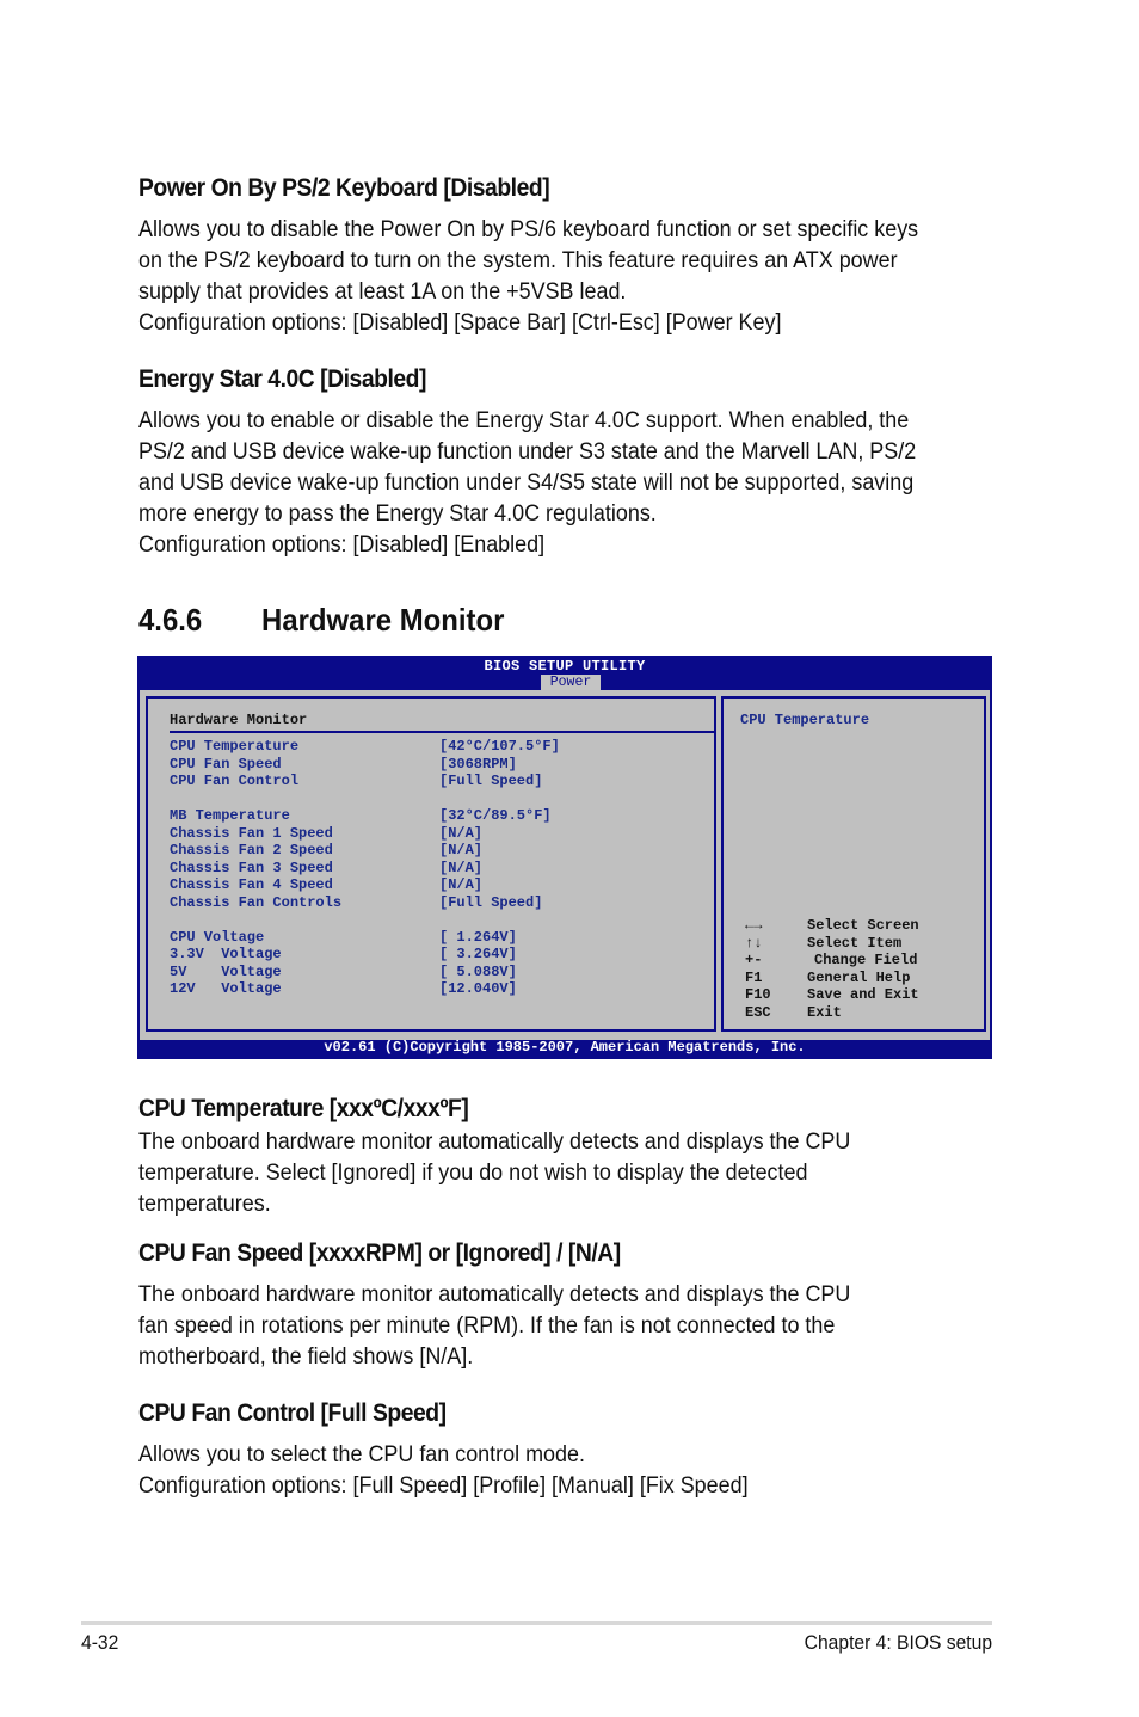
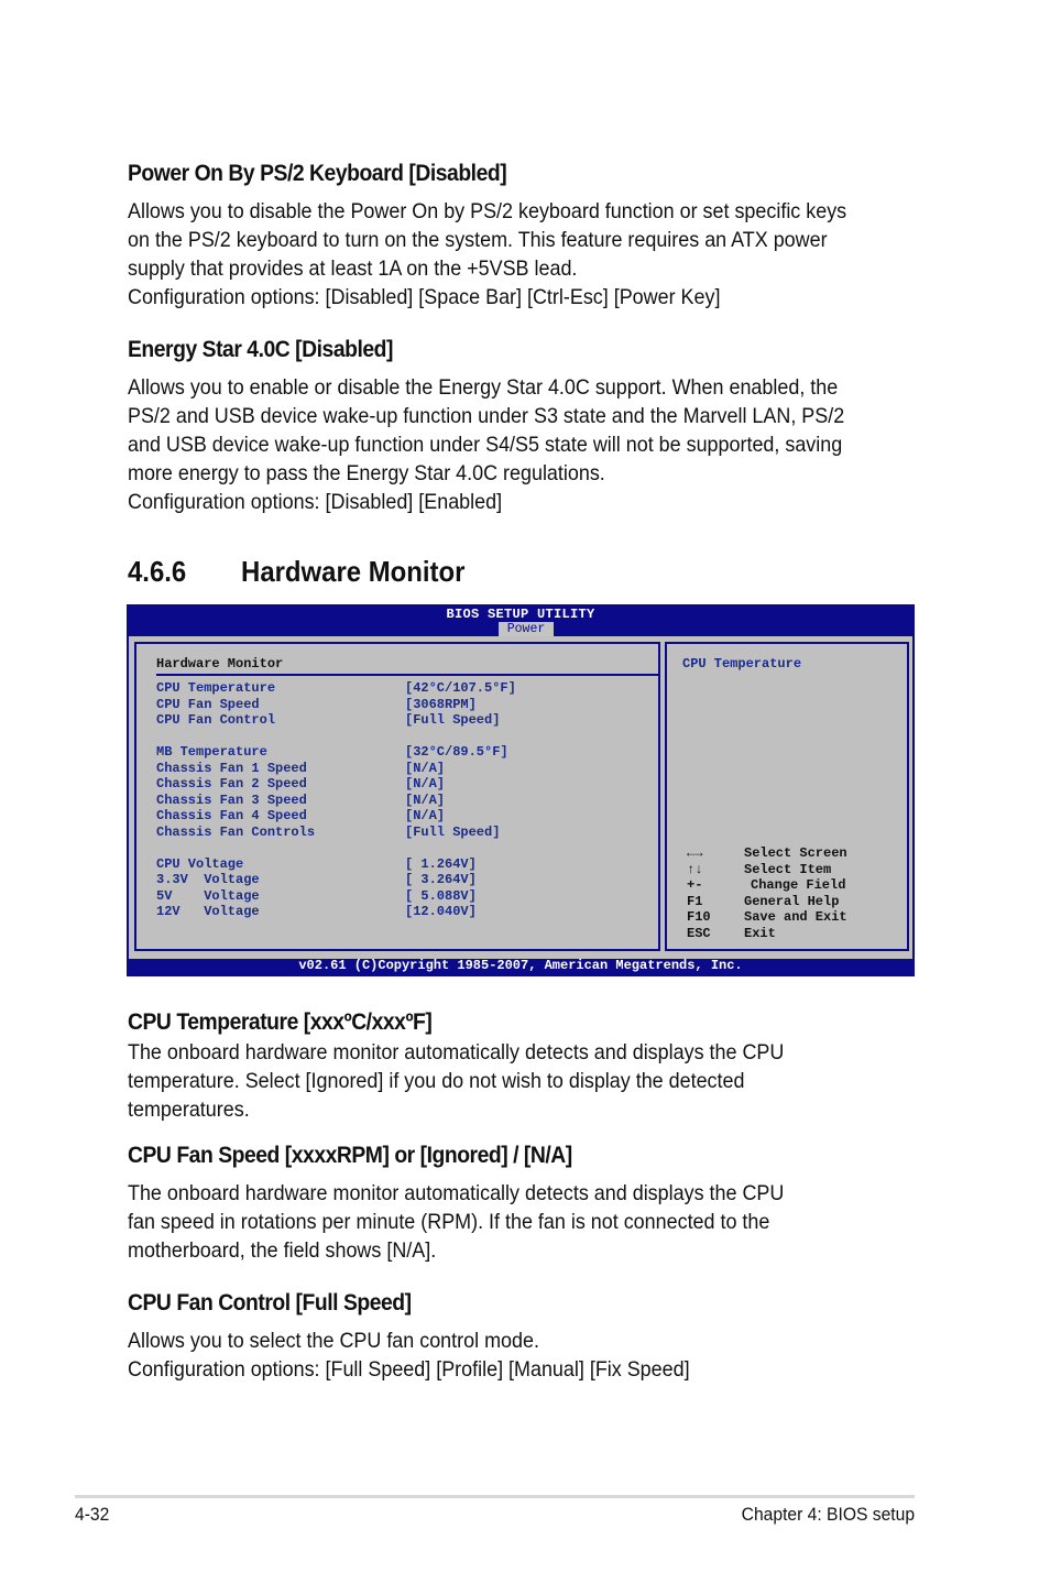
  Power On By PS/2 Keyboard [Disabled]
- Allows you to disable the Power On by PS/6 keyboard function or set specific keys
+ Allows you to disable the Power On by PS/2 keyboard function or set specific keys
  on the PS/2 keyboard to turn on the system. This feature requires an ATX power
  supply that provides at least 1A on the +5VSB lead.
  Configuration options: [Disabled] [Space Bar] [Ctrl-Esc] [Power Key]
  Energy Star 4.0C [Disabled]
  Allows you to enable or disable the Energy Star 4.0C support. When enabled, the
  PS/2 and USB device wake-up function under S3 state and the Marvell LAN, PS/2
  and USB device wake-up function under S4/S5 state will not be supported, saving
  more energy to pass the Energy Star 4.0C regulations.
  Configuration options: [Disabled] [Enabled]
  4.6.6 Hardware Monitor
  BIOS SETUP UTILITY
  Power
  Hardware Monitor
  CPU Temperature
  [42°C/107.5°F]
  CPU Fan Speed
  [3068RPM]
  CPU Fan Control
  [Full Speed]
  MB Temperature
  [32°C/89.5°F]
  Chassis Fan 1 Speed
  [N/A]
  Chassis Fan 2 Speed
  [N/A]
  Chassis Fan 3 Speed
  [N/A]
  Chassis Fan 4 Speed
  [N/A]
  Chassis Fan Controls
  [Full Speed]
  CPU Voltage
  [ 1.264V]
  3.3V Voltage
  [ 3.264V]
  5V Voltage
  [ 5.088V]
  12V Voltage
  [12.040V]
  CPU Temperature
  ←→
  Select Screen
  ↑↓
  Select Item
  +-
  Change Field
  F1
  General Help
  F10
  Save and Exit
  ESC
  Exit
  v02.61 (C)Copyright 1985-2007, American Megatrends, Inc.
  CPU Temperature [xxxºC/xxxºF]
  The onboard hardware monitor automatically detects and displays the CPU
  temperature. Select [Ignored] if you do not wish to display the detected
  temperatures.
  CPU Fan Speed [xxxxRPM] or [Ignored] / [N/A]
  The onboard hardware monitor automatically detects and displays the CPU
  fan speed in rotations per minute (RPM). If the fan is not connected to the
  motherboard, the field shows [N/A].
  CPU Fan Control [Full Speed]
  Allows you to select the CPU fan control mode.
  Configuration options: [Full Speed] [Profile] [Manual] [Fix Speed]
  4-32
  Chapter 4: BIOS setup
